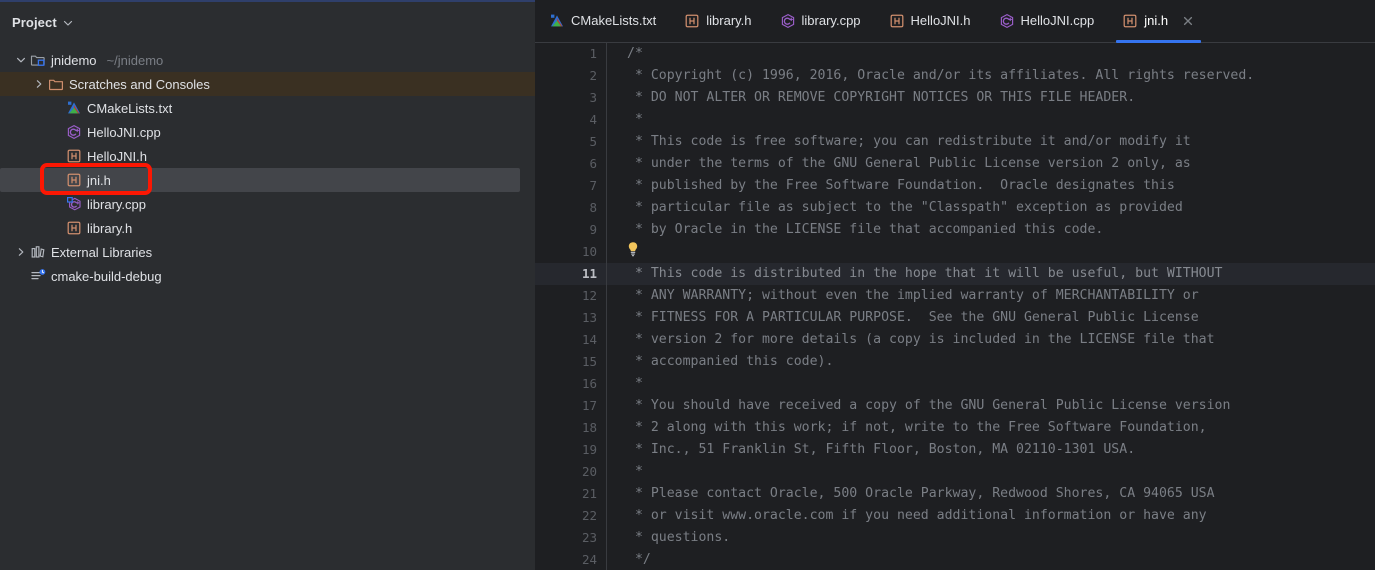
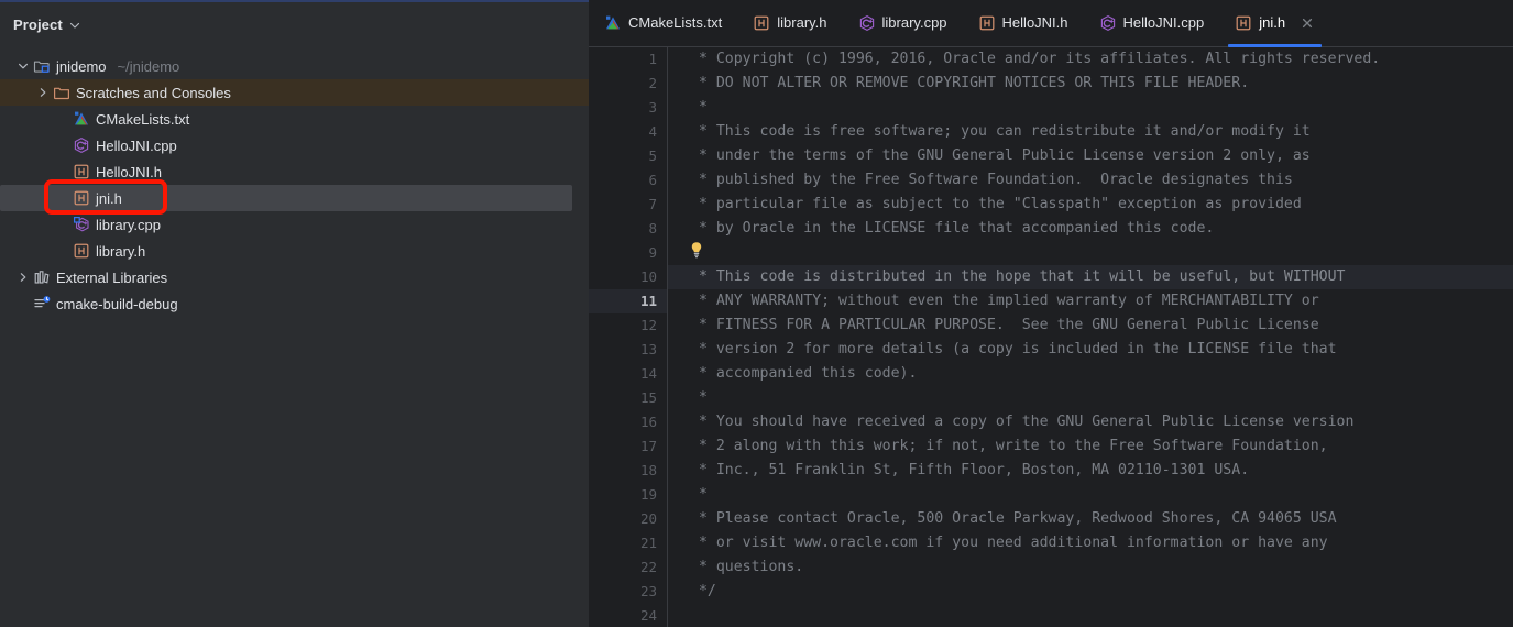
  Project
  jnidemo
  ~/jnidemo
  Scratches and Consoles
  CMakeLists.txt
  HelloJNI.cpp
  HelloJNI.h
  jni.h
  library.cpp
  library.h
  External Libraries
  cmake-build-debug
  CMakeLists.txt
  library.h
  library.cpp
  HelloJNI.h
  HelloJNI.cpp
  jni.h
  1
  2
  3
  4
  5
  6
  7
  8
  9
  10
  11
  12
  13
  14
  15
  16
  17
  18
  19
  20
  21
  22
  23
  24
- /*
  * Copyright (c) 1996, 2016, Oracle and/or its affiliates. All rights reserved.
  * DO NOT ALTER OR REMOVE COPYRIGHT NOTICES OR THIS FILE HEADER.
  *
  * This code is free software; you can redistribute it and/or modify it
  * under the terms of the GNU General Public License version 2 only, as
  * published by the Free Software Foundation. Oracle designates this
  * particular file as subject to the "Classpath" exception as provided
  * by Oracle in the LICENSE file that accompanied this code.
  * This code is distributed in the hope that it will be useful, but WITHOUT
  * ANY WARRANTY; without even the implied warranty of MERCHANTABILITY or
  * FITNESS FOR A PARTICULAR PURPOSE. See the GNU General Public License
  * version 2 for more details (a copy is included in the LICENSE file that
  * accompanied this code).
  *
  * You should have received a copy of the GNU General Public License version
  * 2 along with this work; if not, write to the Free Software Foundation,
  * Inc., 51 Franklin St, Fifth Floor, Boston, MA 02110-1301 USA.
  *
  * Please contact Oracle, 500 Oracle Parkway, Redwood Shores, CA 94065 USA
  * or visit www.oracle.com if you need additional information or have any
  * questions.
  */
